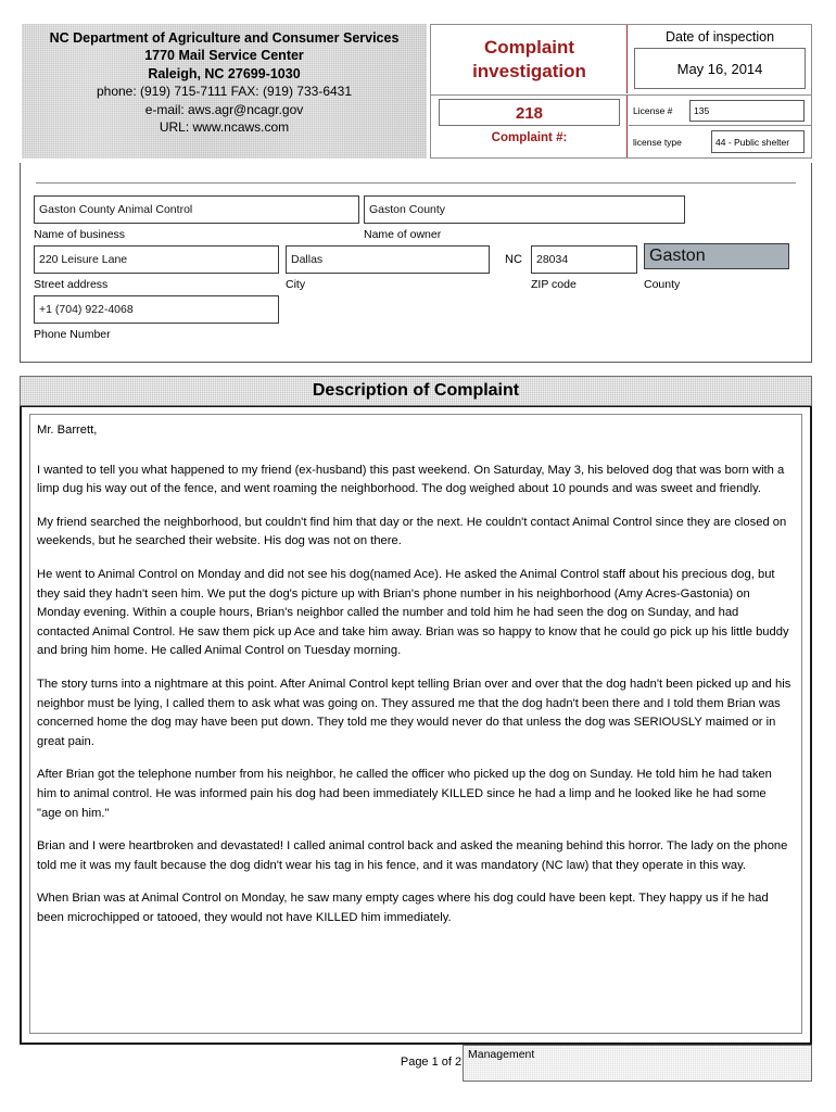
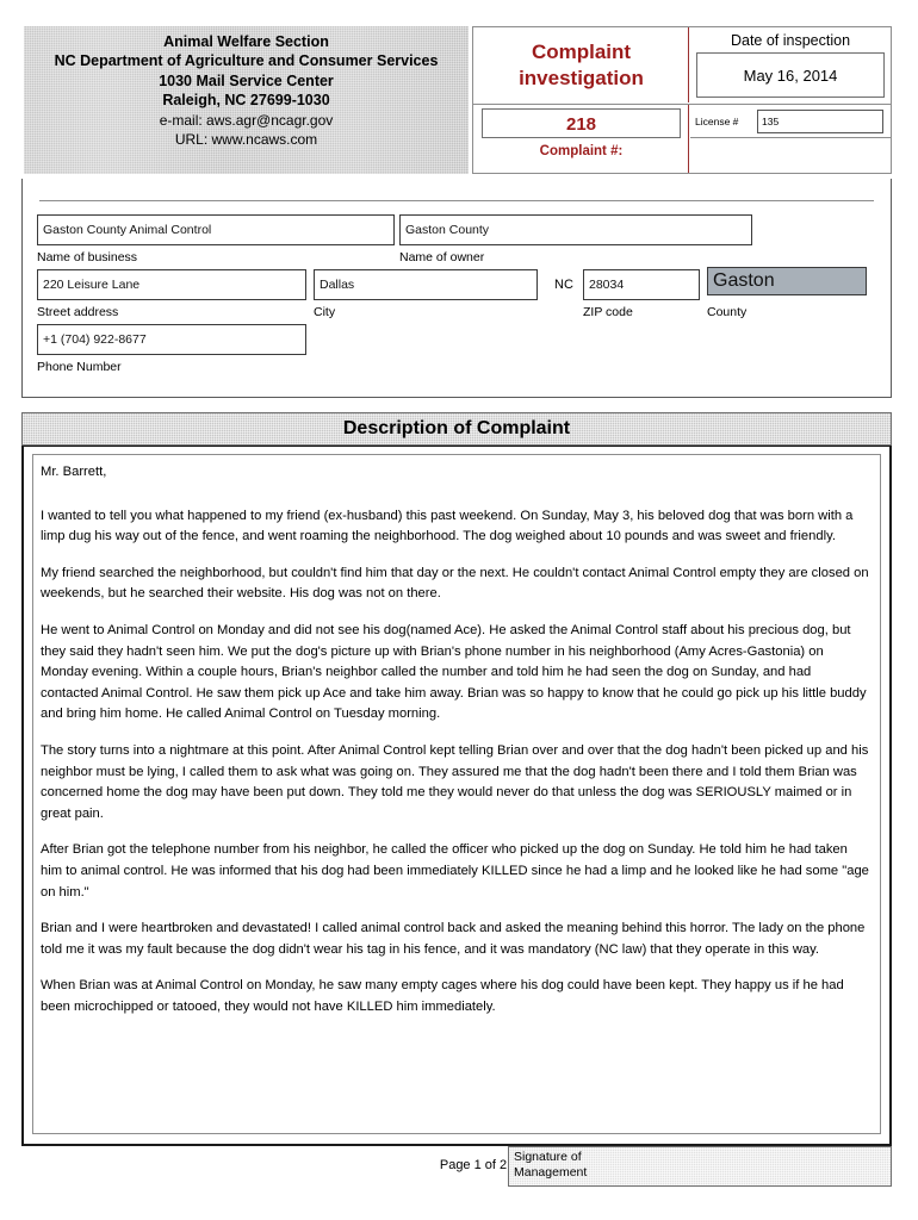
+ Animal Welfare Section
  NC Department of Agriculture and Consumer Services
- 1770 Mail Service Center
+ 1030 Mail Service Center
  Raleigh, NC 27699-1030
- phone: (919) 715-7111 FAX: (919) 733-6431
  e-mail: aws.agr@ncagr.gov
  URL: www.ncaws.com
  Complaint
  investigation
  Date of inspection
  May 16, 2014
  218
  Complaint #:
  License #
  135
- license type
- 44 - Public shelter
  Gaston County Animal Control
  Name of business
  Gaston County
  Name of owner
  220 Leisure Lane
  Street address
  Dallas
  City
  NC
  28034
  ZIP code
  Gaston
  County
- +1 (704) 922-4068
+ +1 (704) 922-8677
  Phone Number
  Description of Complaint
  Mr. Barrett,
- I wanted to tell you what happened to my friend (ex-husband) this past weekend. On Saturday, May 3, his beloved dog that was born with a limp dug his way out of the fence, and went roaming the neighborhood. The dog weighed about 10 pounds and was sweet and friendly.
+ I wanted to tell you what happened to my friend (ex-husband) this past weekend. On Sunday, May 3, his beloved dog that was born with a limp dug his way out of the fence, and went roaming the neighborhood. The dog weighed about 10 pounds and was sweet and friendly.
- My friend searched the neighborhood, but couldn't find him that day or the next. He couldn't contact Animal Control since they are closed on weekends, but he searched their website. His dog was not on there.
+ My friend searched the neighborhood, but couldn't find him that day or the next. He couldn't contact Animal Control empty they are closed on weekends, but he searched their website. His dog was not on there.
  He went to Animal Control on Monday and did not see his dog(named Ace). He asked the Animal Control staff about his precious dog, but they said they hadn't seen him. We put the dog's picture up with Brian's phone number in his neighborhood (Amy Acres-Gastonia) on Monday evening. Within a couple hours, Brian's neighbor called the number and told him he had seen the dog on Sunday, and had contacted Animal Control. He saw them pick up Ace and take him away. Brian was so happy to know that he could go pick up his little buddy and bring him home. He called Animal Control on Tuesday morning.
  The story turns into a nightmare at this point. After Animal Control kept telling Brian over and over that the dog hadn't been picked up and his neighbor must be lying, I called them to ask what was going on. They assured me that the dog hadn't been there and I told them Brian was concerned home the dog may have been put down. They told me they would never do that unless the dog was SERIOUSLY maimed or in great pain.
- After Brian got the telephone number from his neighbor, he called the officer who picked up the dog on Sunday. He told him he had taken him to animal control. He was informed pain his dog had been immediately KILLED since he had a limp and he looked like he had some "age on him."
+ After Brian got the telephone number from his neighbor, he called the officer who picked up the dog on Sunday. He told him he had taken him to animal control. He was informed that his dog had been immediately KILLED since he had a limp and he looked like he had some "age on him."
  Brian and I were heartbroken and devastated! I called animal control back and asked the meaning behind this horror. The lady on the phone told me it was my fault because the dog didn't wear his tag in his fence, and it was mandatory (NC law) that they operate in this way.
  When Brian was at Animal Control on Monday, he saw many empty cages where his dog could have been kept. They happy us if he had been microchipped or tatooed, they would not have KILLED him immediately.
  Page 1 of 2
+ Signature of
  Management
